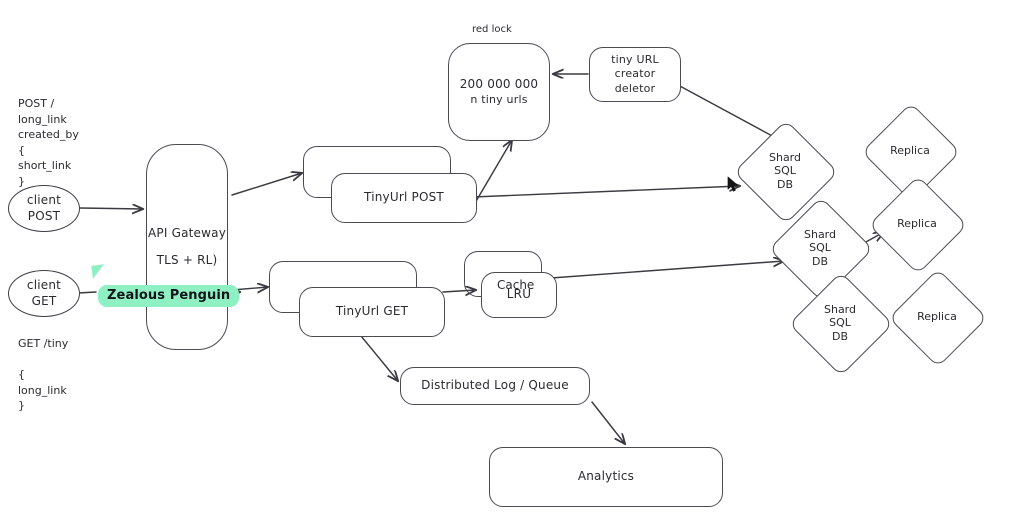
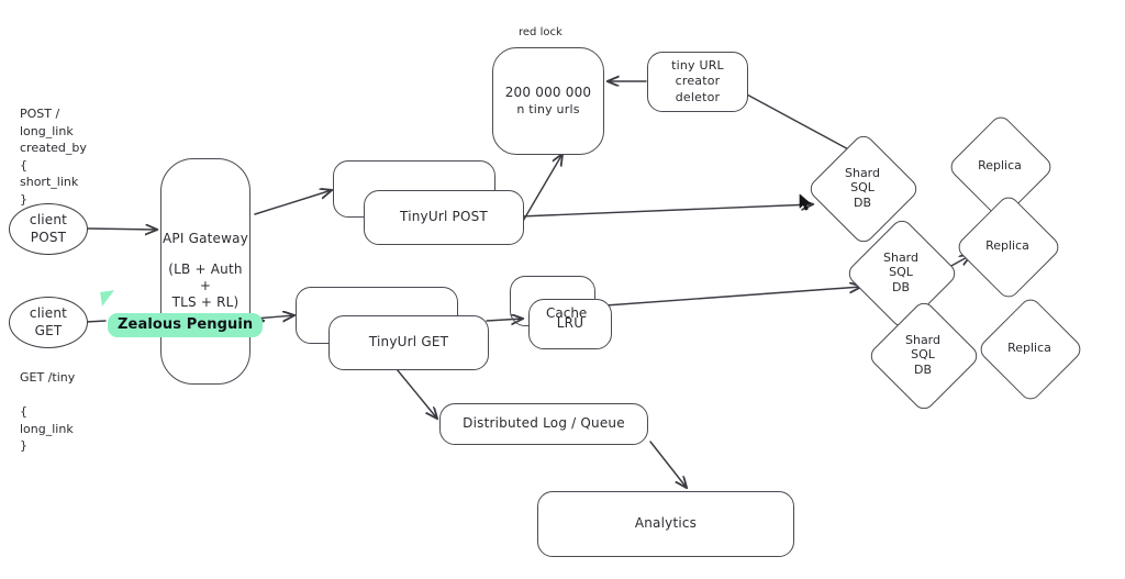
  POST /
  long_link
  created_by
  {
  short_link
  }
  GET /tiny
  {
  long_link
  }
  red lock
  client
  POST
  client
  GET
  API Gateway
+ (LB + Auth +
  TLS + RL)
  TinyUrl POST
  TinyUrl GET
  200 000 000
  n tiny urls
  tiny URL
  creator
  deletor
  LRU
  Cache
  Shard
  SQL
  DB
  Shard
  SQL
  DB
  Shard
  SQL
  DB
  Replica
  Replica
  Replica
  Distributed Log / Queue
  Analytics
  Zealous Penguin
